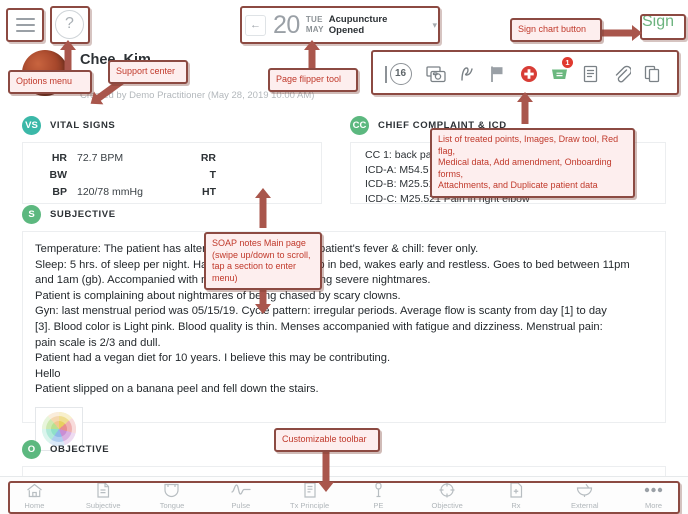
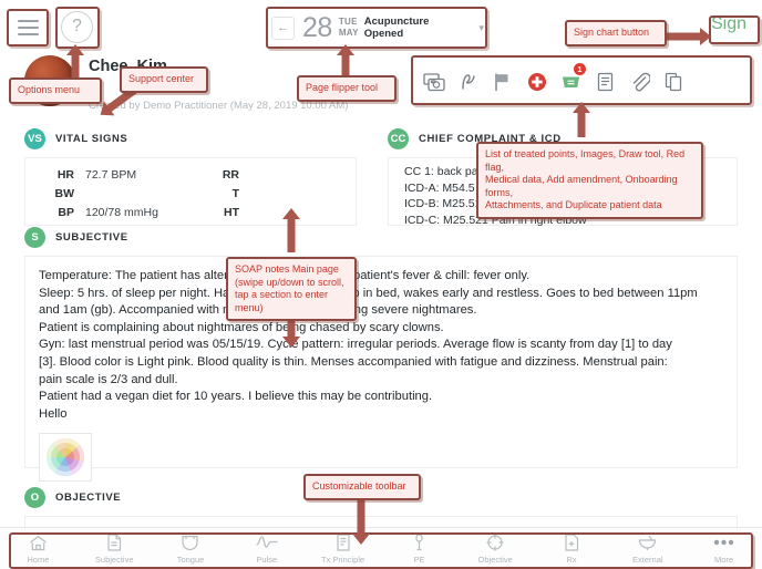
  ?
  ←
- 20
+ 28
  TUE
  MAY
  Acupuncture
  Opened
  ▾
  Sign
  Cred by Demo Practitioner (May 28, 2019 10:00 AM)
- 16
  1
  VS
  VITAL SIGNS
  HR
  72.7 BPM
  BW
  BP
  120/78 mmHg
  RR
  T
  HT
  CC
  CHIEF COMPLAINT & ICD
  CC 1: back pa
  ICD-C: M25.521 Pain in right elbow
  S
  SUBJECTIVE
  Temperature: The patient has alte patient's fever & chill: fever only.
  Sleep: 5 hrs. of sleep per night. H in bed, wakes early and restless. Goes to bed between 11pm
  Patient is complaining about nightmares of beng chased by scary clowns.
  Gyn: last menstrual period was 05/15/19. Cycle pattern: irregular periods. Average flow is scanty from day [1] to day
  [3]. Blood color is Light pink. Blood quality is thin. Menses accompanied with fatigue and dizziness. Menstrual pain:
  pain scale is 2/3 and dull.
  Patient had a vegan diet for 10 years. I believe this may be contributing.
  Hello
- Patient slipped on a banana peel and fell down the stairs.
  O
  OBJECTIVE
  Home
  Subjective
  Tongue
  Pulse
  Tx Principle
  PE
  Objective
  Rx
  External
  More
  Options menu
  Support center
  Page flipper tool
  Sign chart button
  List of treated points, Images, Draw tool, Red flag,
  Medical data, Add amendment, Onboarding forms,
  Attachments, and Duplicate patient data
  SOAP notes Main page
  (swipe up/down to scroll,
  tap a section to enter menu)
  Customizable toolbar
